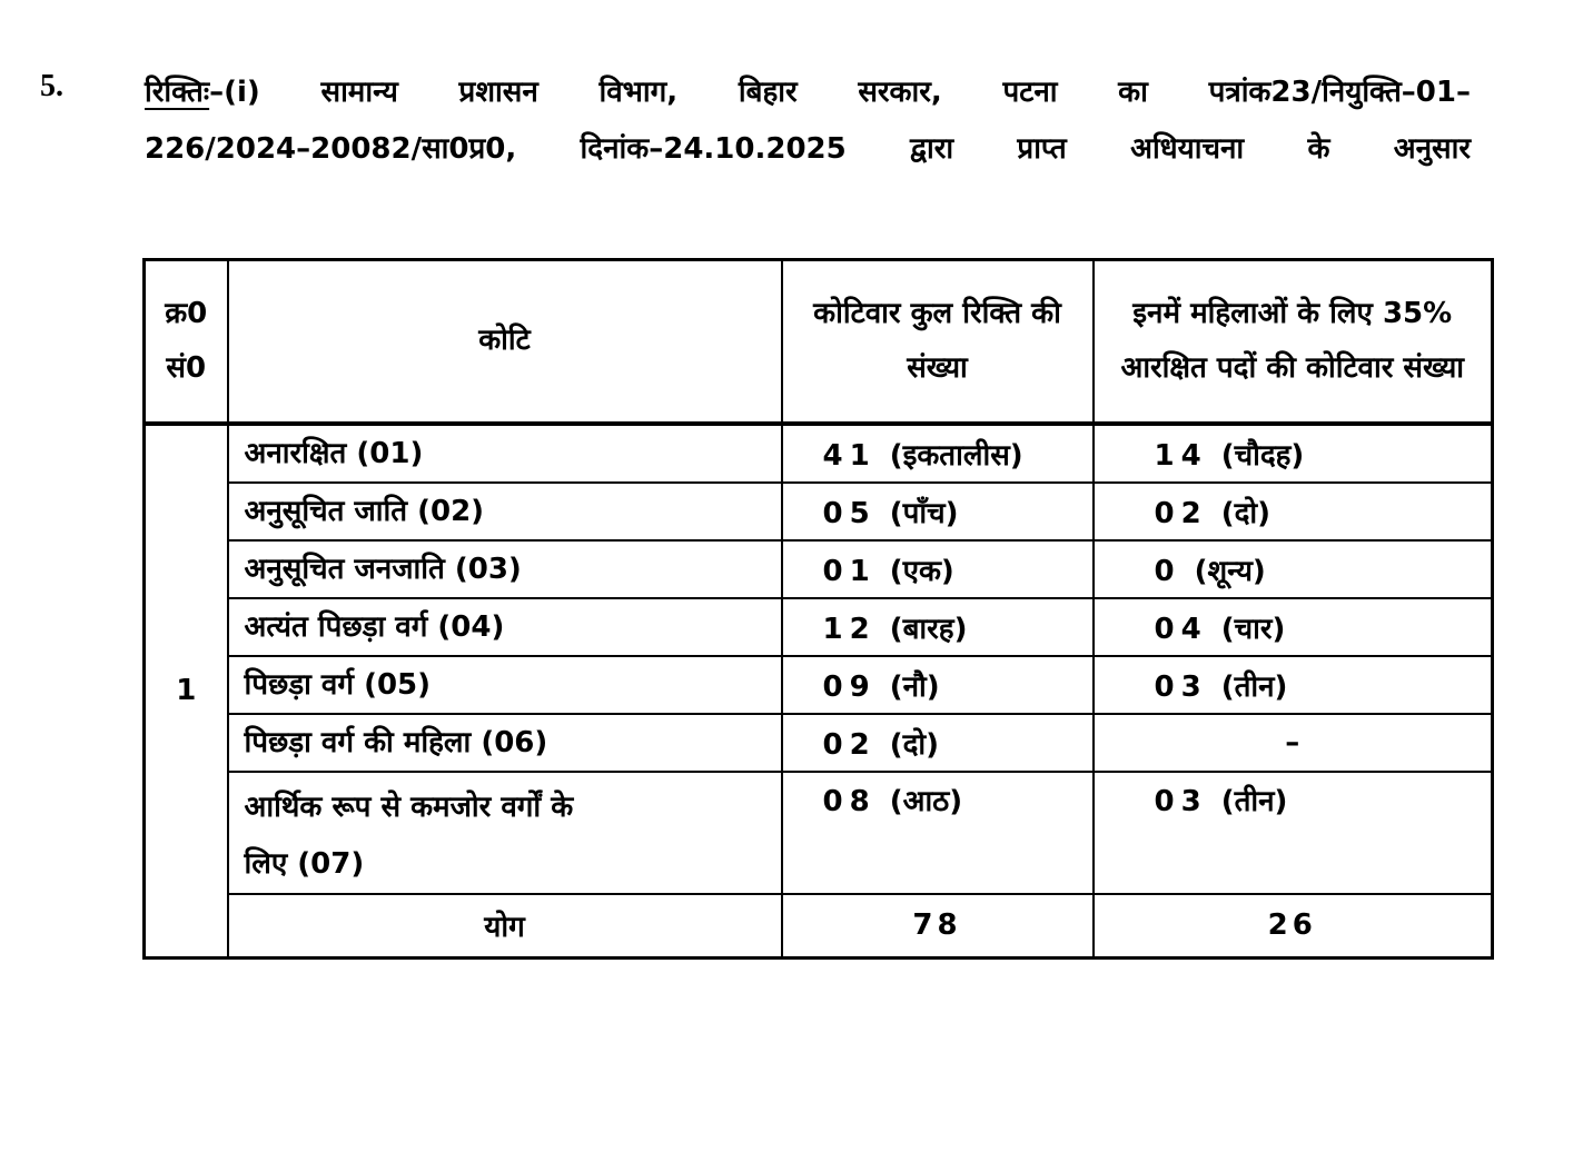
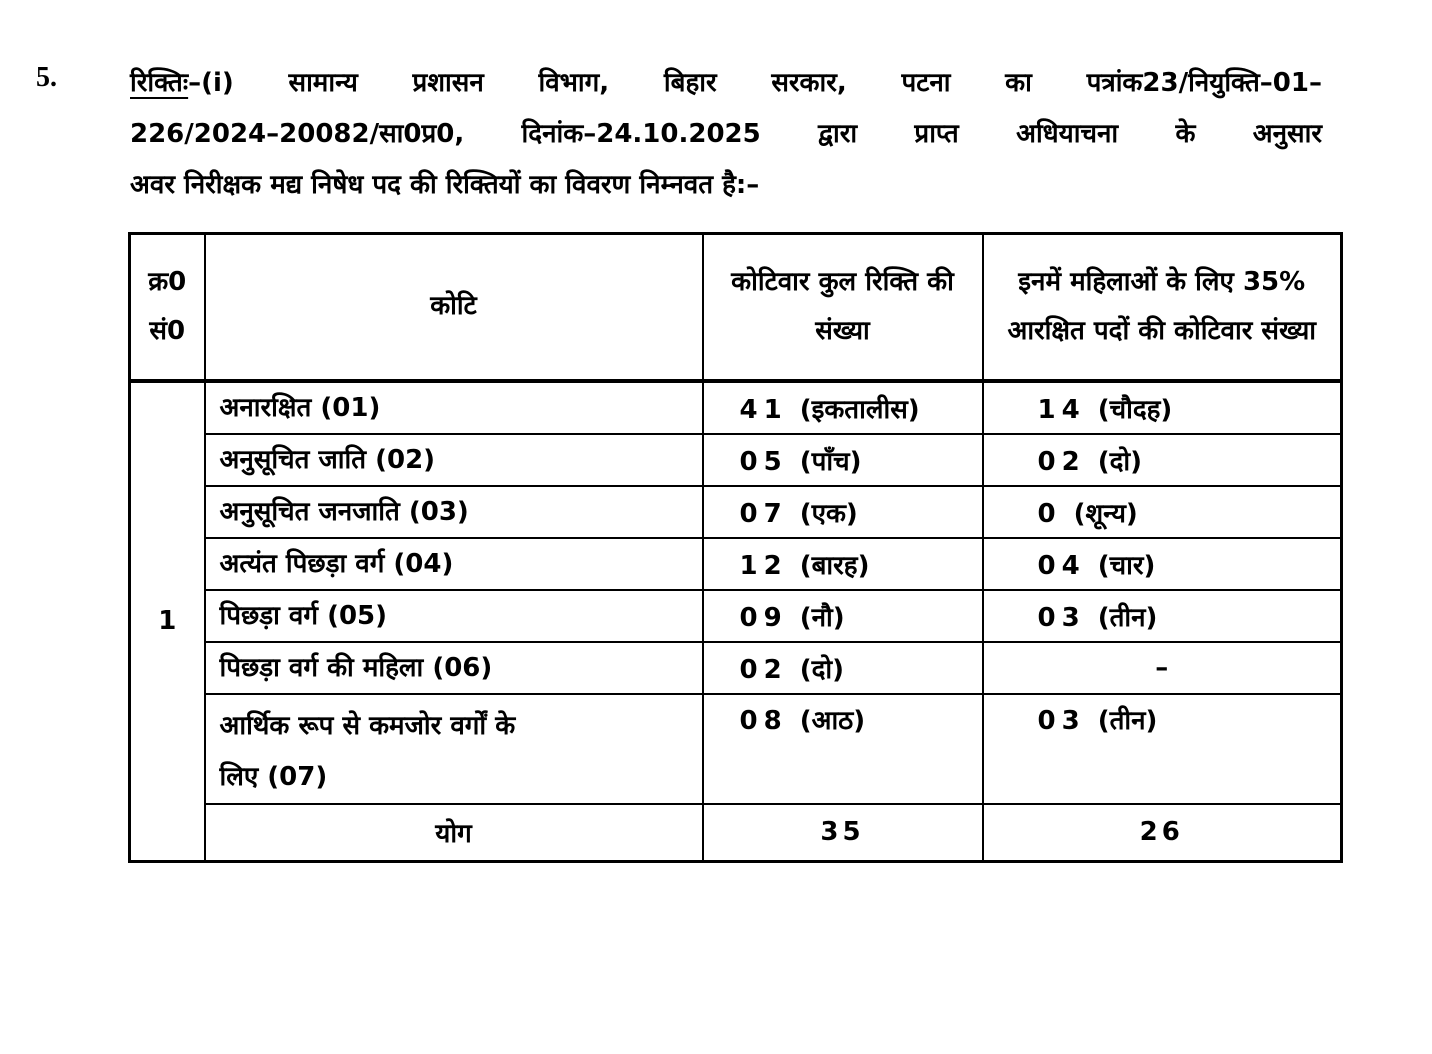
  5.
  रिक्तिः–(i) सामान्य प्रशासन विभाग, बिहार सरकार, पटना का पत्रांक23/नियुक्ति–01–
  226/2024–20082/सा0प्र0, दिनांक–24.10.2025 द्वारा प्राप्त अधियाचना के अनुसार
+ अवर निरीक्षक मद्य निषेध पद की रिक्तियों का विवरण निम्नवत है:–
  क्र0 सं0	कोटि	कोटिवार कुल रिक्ति की संख्या	इनमें महिलाओं के लिए 35% आरक्षित पदों की कोटिवार संख्या
  1	अनारक्षित (01)	41 (इकतालीस)	14 (चौदह)
  अनुसूचित जाति (02)	05 (पाँच)	02 (दो)
- अनुसूचित जनजाति (03)	01 (एक)	0 (शून्य)
+ अनुसूचित जनजाति (03)	07 (एक)	0 (शून्य)
  अत्यंत पिछड़ा वर्ग (04)	12 (बारह)	04 (चार)
  पिछड़ा वर्ग (05)	09 (नौ)	03 (तीन)
  पिछड़ा वर्ग की महिला (06)	02 (दो)	–
  आर्थिक रूप से कमजोर वर्गों के लिए (07)	08 (आठ)	03 (तीन)
- योग	78	26
+ योग	35	26
